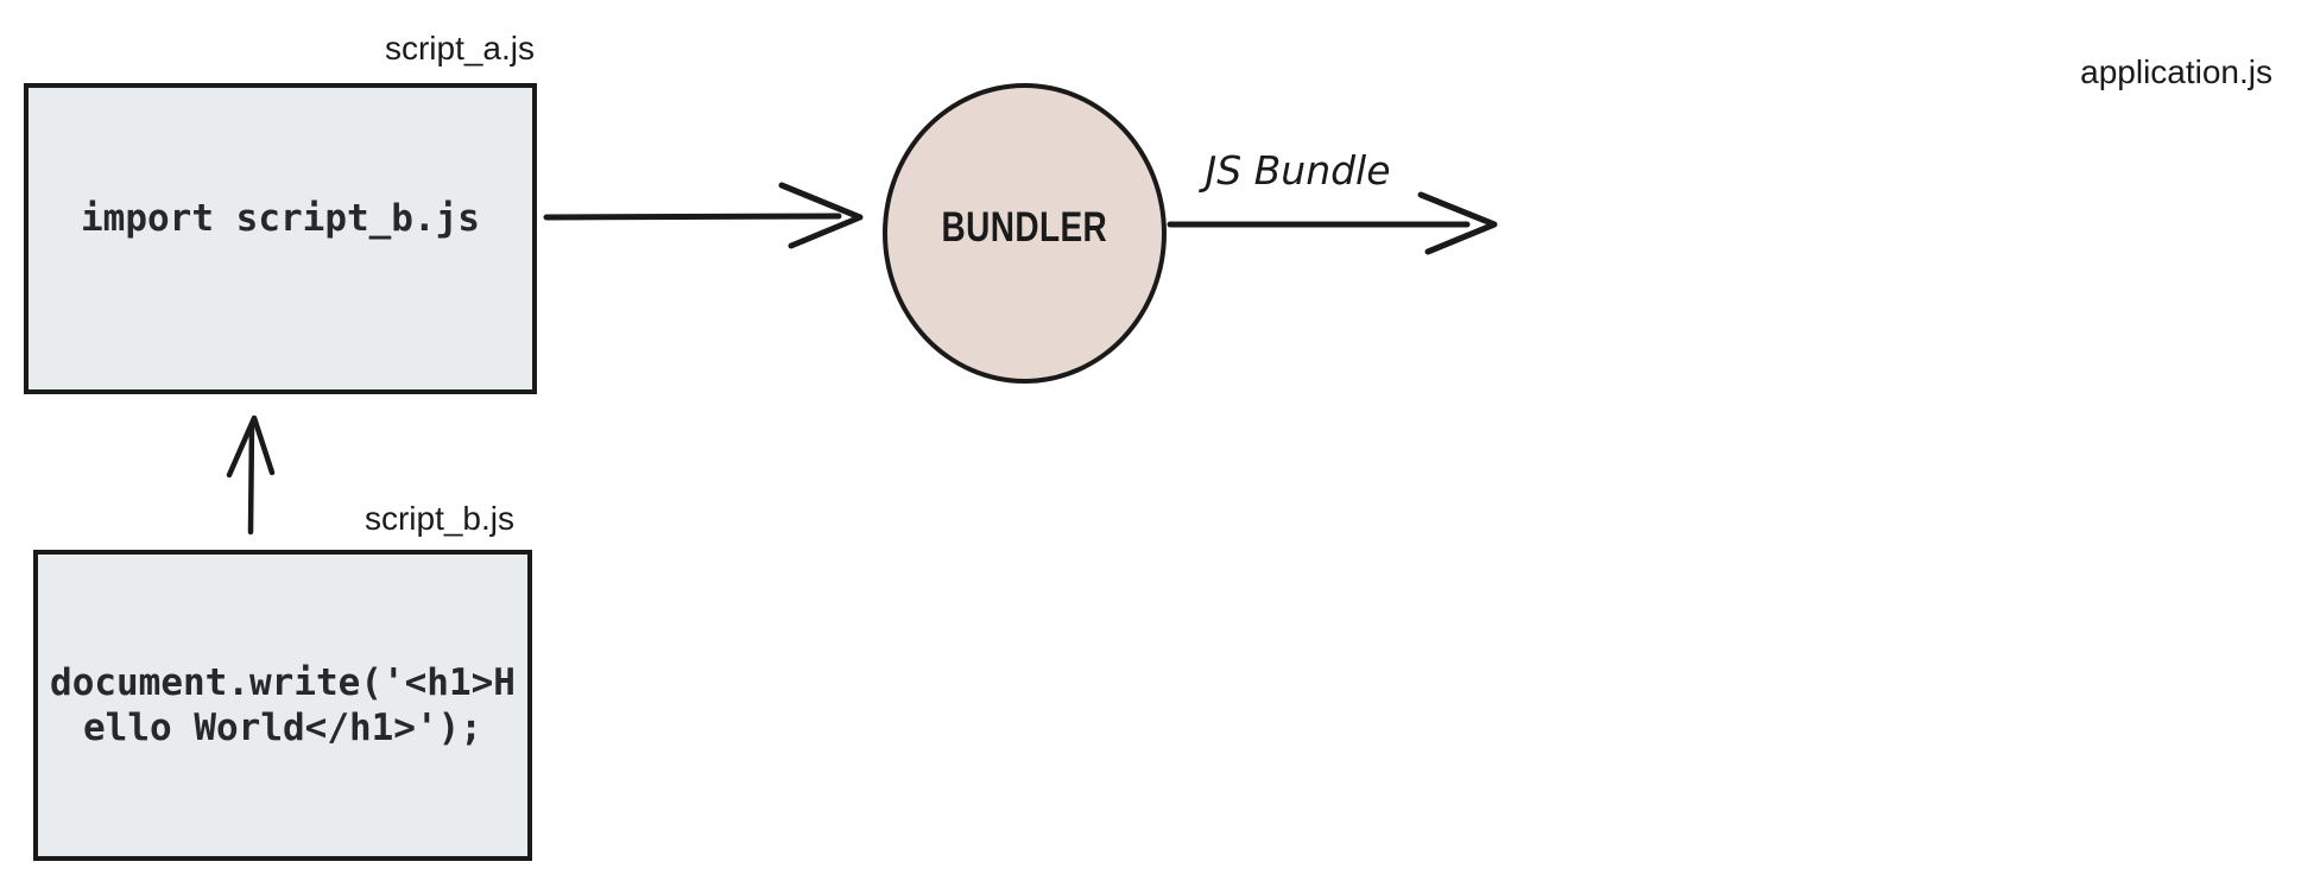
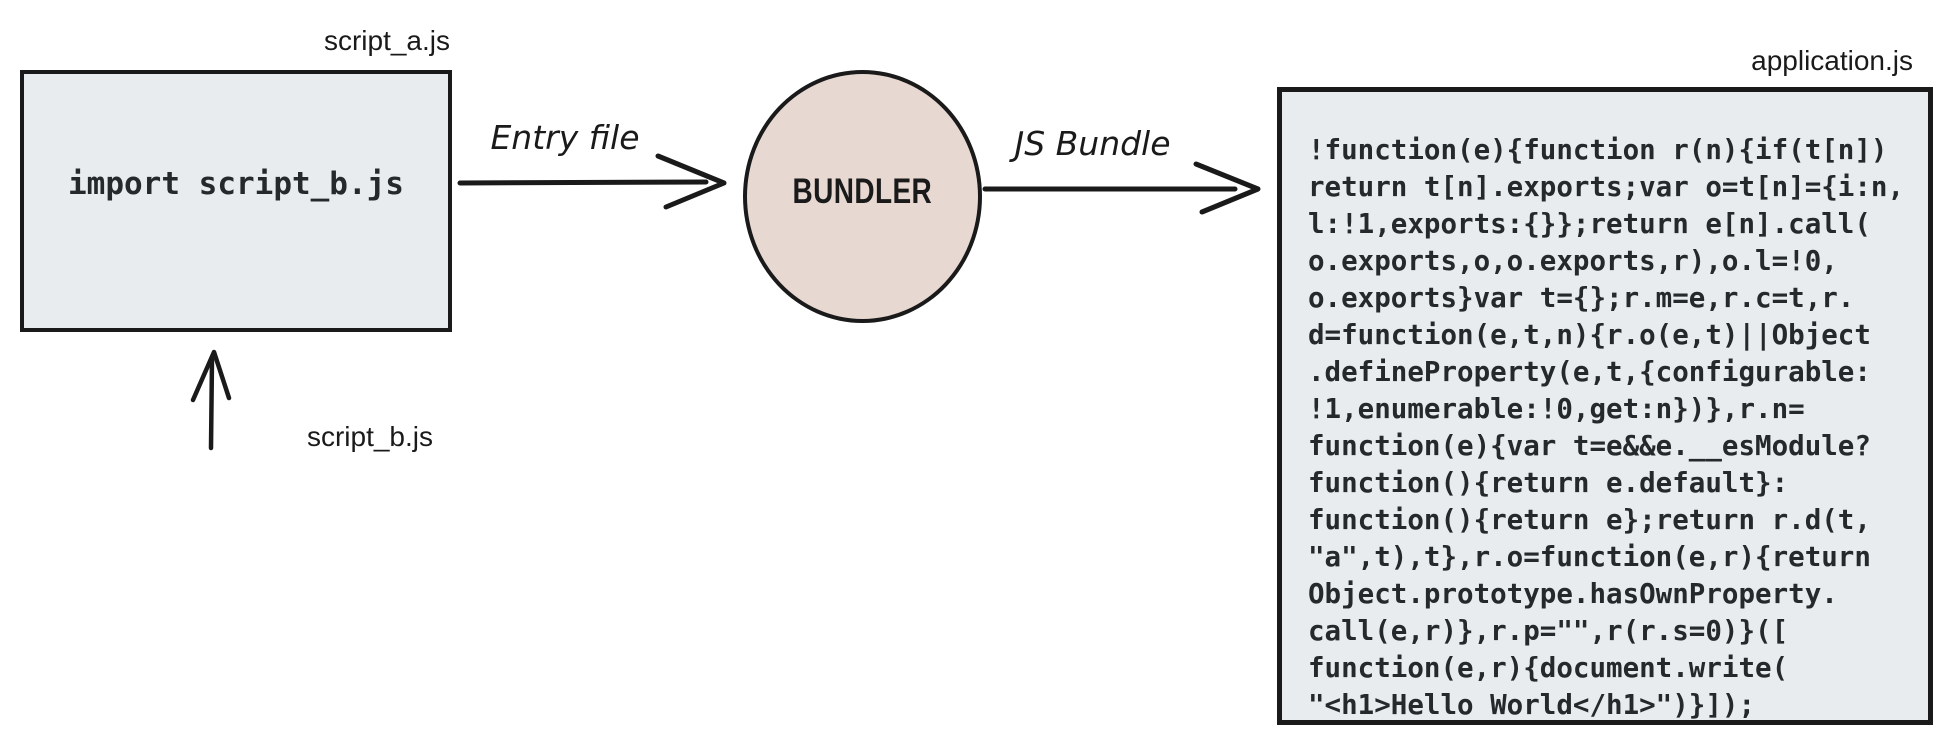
  script_a.js
  import script_b.js
  script_b.js
- document.write('<h1>Hello World</h1>');
  BUNDLER
  application.js
+ !function(e){function r(n){if(t[n])
+ return t[n].exports;var o=t[n]={i:n,
+ l:!1,exports:{}};return e[n].call(
+ o.exports,o,o.exports,r),o.l=!0,
+ o.exports}var t={};r.m=e,r.c=t,r.
+ d=function(e,t,n){r.o(e,t)||Object
+ .defineProperty(e,t,{configurable:
+ !1,enumerable:!0,get:n})},r.n=
+ function(e){var t=e&&e.__esModule?
+ function(){return e.default}:
+ function(){return e};return r.d(t,
+ "a",t),t},r.o=function(e,r){return
+ Object.prototype.hasOwnProperty.
+ call(e,r)},r.p="",r(r.s=0)}([
+ function(e,r){document.write(
+ "<h1>Hello World</h1>")}]);
+ Entry file
  JS Bundle
